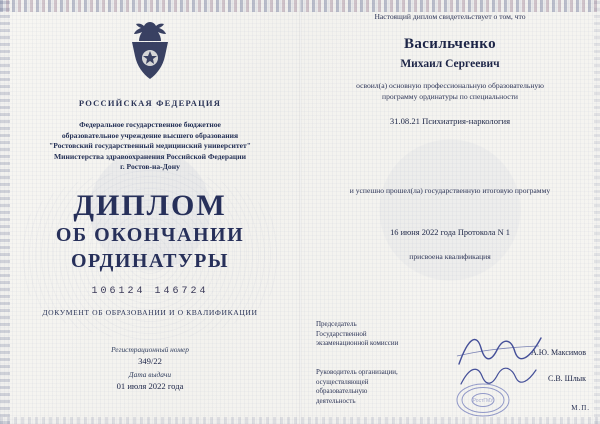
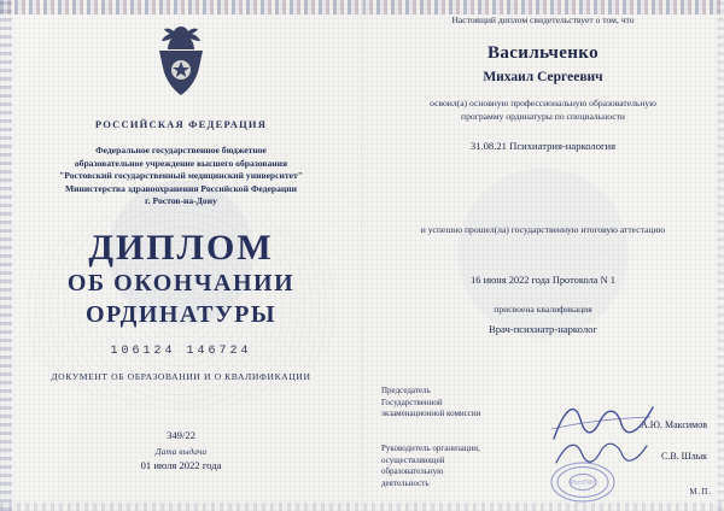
  РОССИЙСКАЯ ФЕДЕРАЦИЯ
  Федеральное государственное бюджетное
  образовательное учреждение высшего образования
  "Ростовский государственный медицинский университет"
  Министерства здравоохранения Российской Федерации
  г. Ростов-на-Дону
  ДИПЛОМ
  ОБ ОКОНЧАНИИ
  ОРДИНАТУРЫ
  106124 146724
  ДОКУМЕНТ ОБ ОБРАЗОВАНИИ И О КВАЛИФИКАЦИИ
- Регистрационный номер
  349/22
  Дата выдачи
  01 июля 2022 года
  Настоящий диплом свидетельствует о том, что
  Васильченко
  Михаил Сергеевич
  освоил(а) основную профессиональную образовательную
  программу ординатуры по специальности
  31.08.21 Психиатрия-наркология
- и успешно прошел(ла) государственную итоговую программу
+ и успешно прошел(ла) государственную итоговую аттестацию
  16 июня 2022 года Протокола N 1
  присвоена квалификация
+ Врач-психиатр-нарколог
  Председатель
  Государственной
  экзаменационной комиссии
  А.Ю. Максимов
  Руководитель организации,
  осуществляющей
  образовательную
  деятельность
  С.В. Шлык
  М.П.
